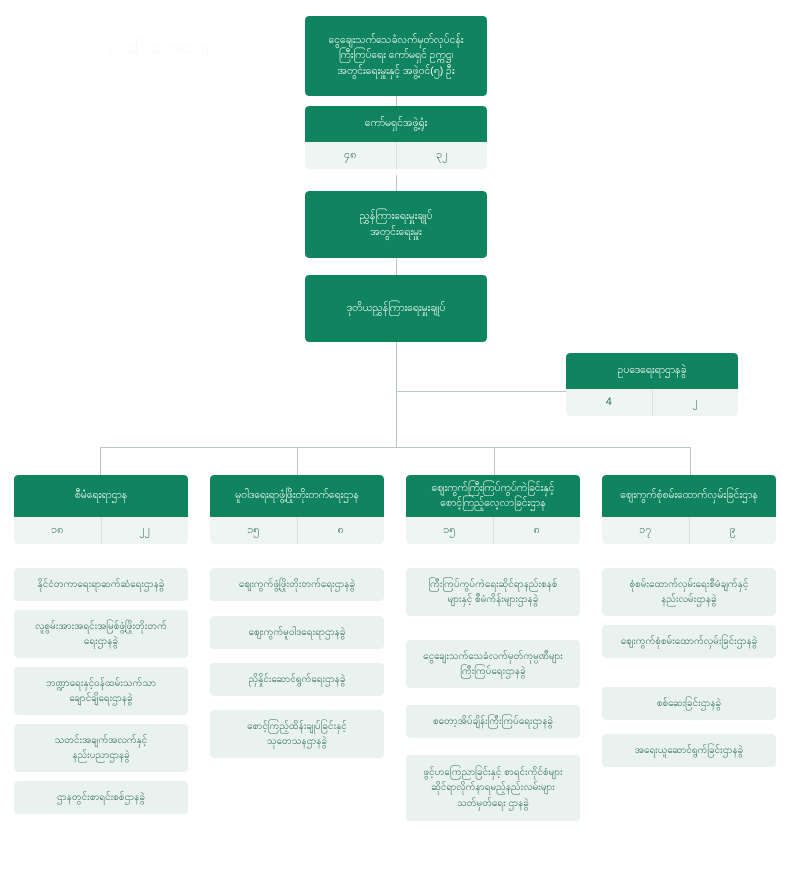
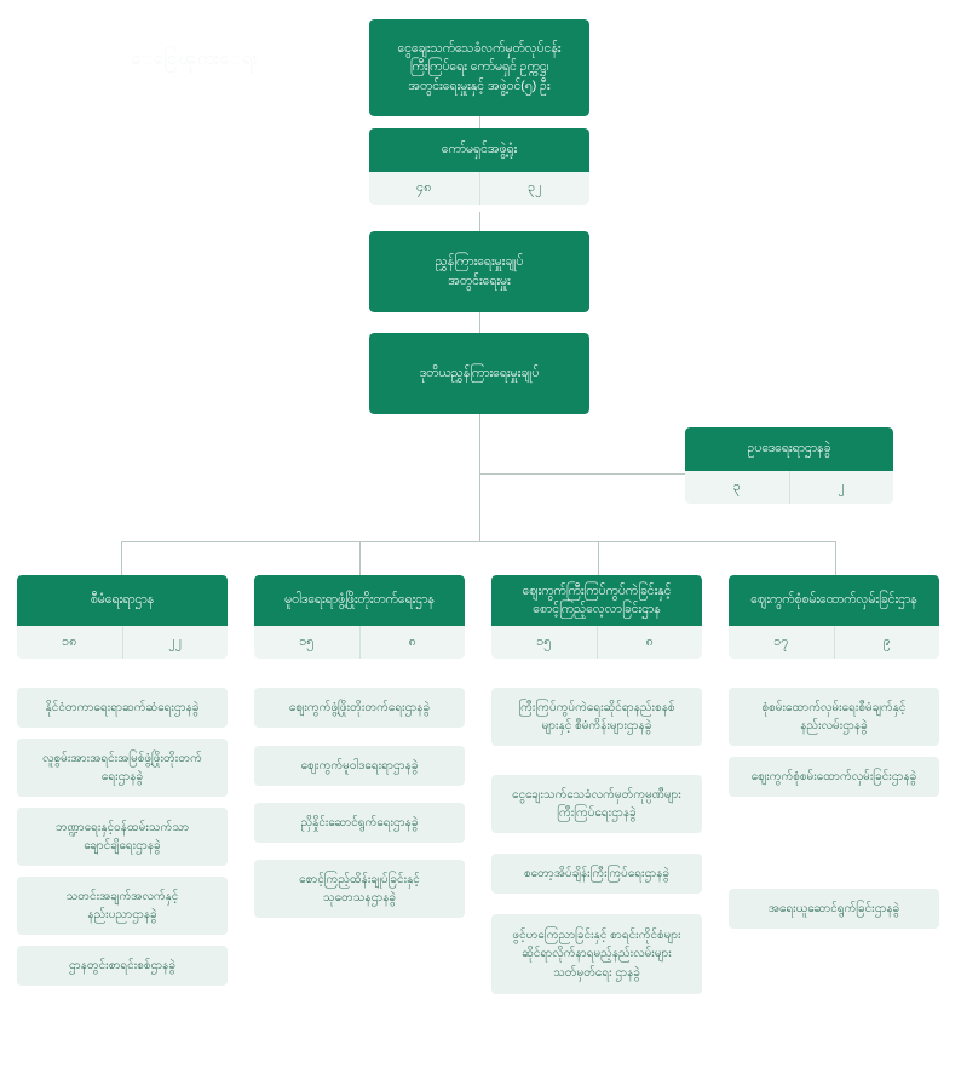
  ငွေချေးသက်သေခံလက်မှတ်လုပ်ငန်း
  ကြီးကြပ်ရေး ကော်မရှင် ဥက္ကဋ္ဌ၊
  အတွင်းရေးမှူးနှင့် အဖွဲ့ဝင်(၅) ဦး
  ကော်မရှင်အဖွဲ့ရုံး
  ၄၈
  ၃၂
  ညွှန်ကြားရေးမှူးချုပ်
  အတွင်းရေးမှူး
  ဒုတိယညွှန်ကြားရေးမှူးချုပ်
  ဥပဒေရေးရာဌာနခွဲ
- 4
+ ၃
  ၂
  စီမံရေးရာဌာန
  ၁၈
  ၂၂
  နိုင်ငံတကာရေးရာဆက်ဆံရေးဌာနခွဲ
  လူစွမ်းအားအရင်းအမြစ်ဖွံ့ဖြိုးတိုးတက်
  ရေးဌာနခွဲ
  ဘဏ္ဍာရေးနှင့်ဝန်ထမ်းသက်သာ
  ချောင်ချိရေးဌာနခွဲ
  သတင်းအချက်အလက်နှင့်
  နည်းပညာဌာနခွဲ
  ဌာနတွင်းစာရင်းစစ်ဌာနခွဲ
  မူဝါဒရေးရာဖွံ့ဖြိုးတိုးတက်ရေးဌာန
  ၁၅
  ၈
  ဈေးကွက်ဖွံ့ဖြိုးတိုးတက်ရေးဌာနခွဲ
  ဈေးကွက်မူဝါဒရေးရာဌာနခွဲ
  ညှိနှိုင်းဆောင်ရွက်ရေးဌာနခွဲ
  စောင့်ကြည့်ထိန်းချုပ်ခြင်းနှင့်
  သုတေသနဌာနခွဲ
  ဈေးကွက်ကြီးကြပ်ကွပ်ကဲခြင်းနှင့်
  စောင့်ကြည့်လေ့လာခြင်းဌာန
  ၁၅
  ၈
  ကြီးကြပ်ကွပ်ကဲရေးဆိုင်ရာနည်းစနစ်
  များနှင့် စီမံကိန်းများဌာနခွဲ
  ငွေချေးသက်သေခံလက်မှတ်ကုမ္ပဏီများ
  ကြီးကြပ်ရေးဌာနခွဲ
  စတော့အိပ်ချိန်းကြီးကြပ်ရေးဌာနခွဲ
  ဖွင့်ဟကြေညာခြင်းနှင့် စာရင်းကိုင်စံများ
  ဆိုင်ရာလိုက်နာရမည့်နည်းလမ်းများ
  သတ်မှတ်ရေး ဌာနခွဲ
  ဈေးကွက်စုံစမ်းထောက်လှမ်းခြင်းဌာန
  ၁၇
  ၉
  စုံစမ်းထောက်လှမ်းရေးစီမံချက်နှင့်
  နည်းလမ်းဌာနခွဲ
  ဈေးကွက်စုံစမ်းထောက်လှမ်းခြင်းဌာနခွဲ
- စစ်ဆေးခြင်းဌာနခွဲ
  အရေးယူဆောင်ရွက်ခြင်းဌာနခွဲ
